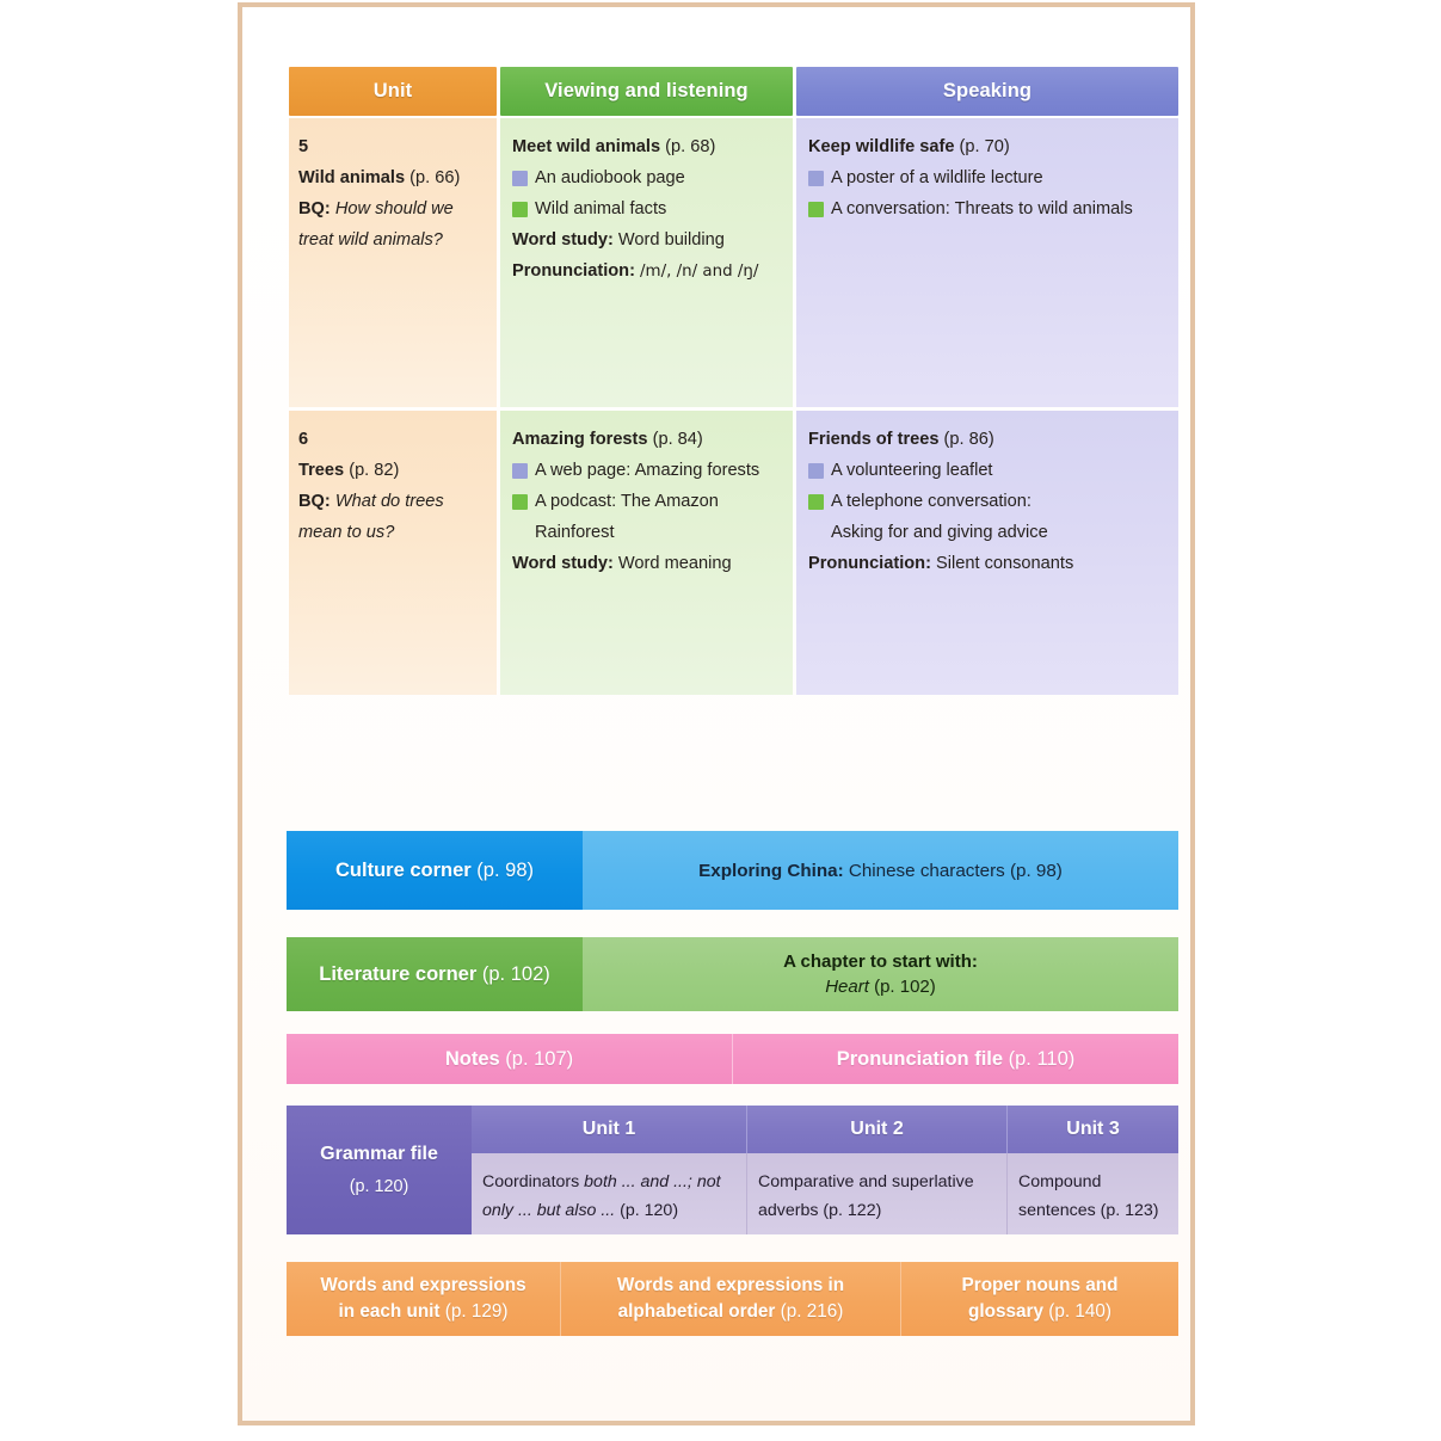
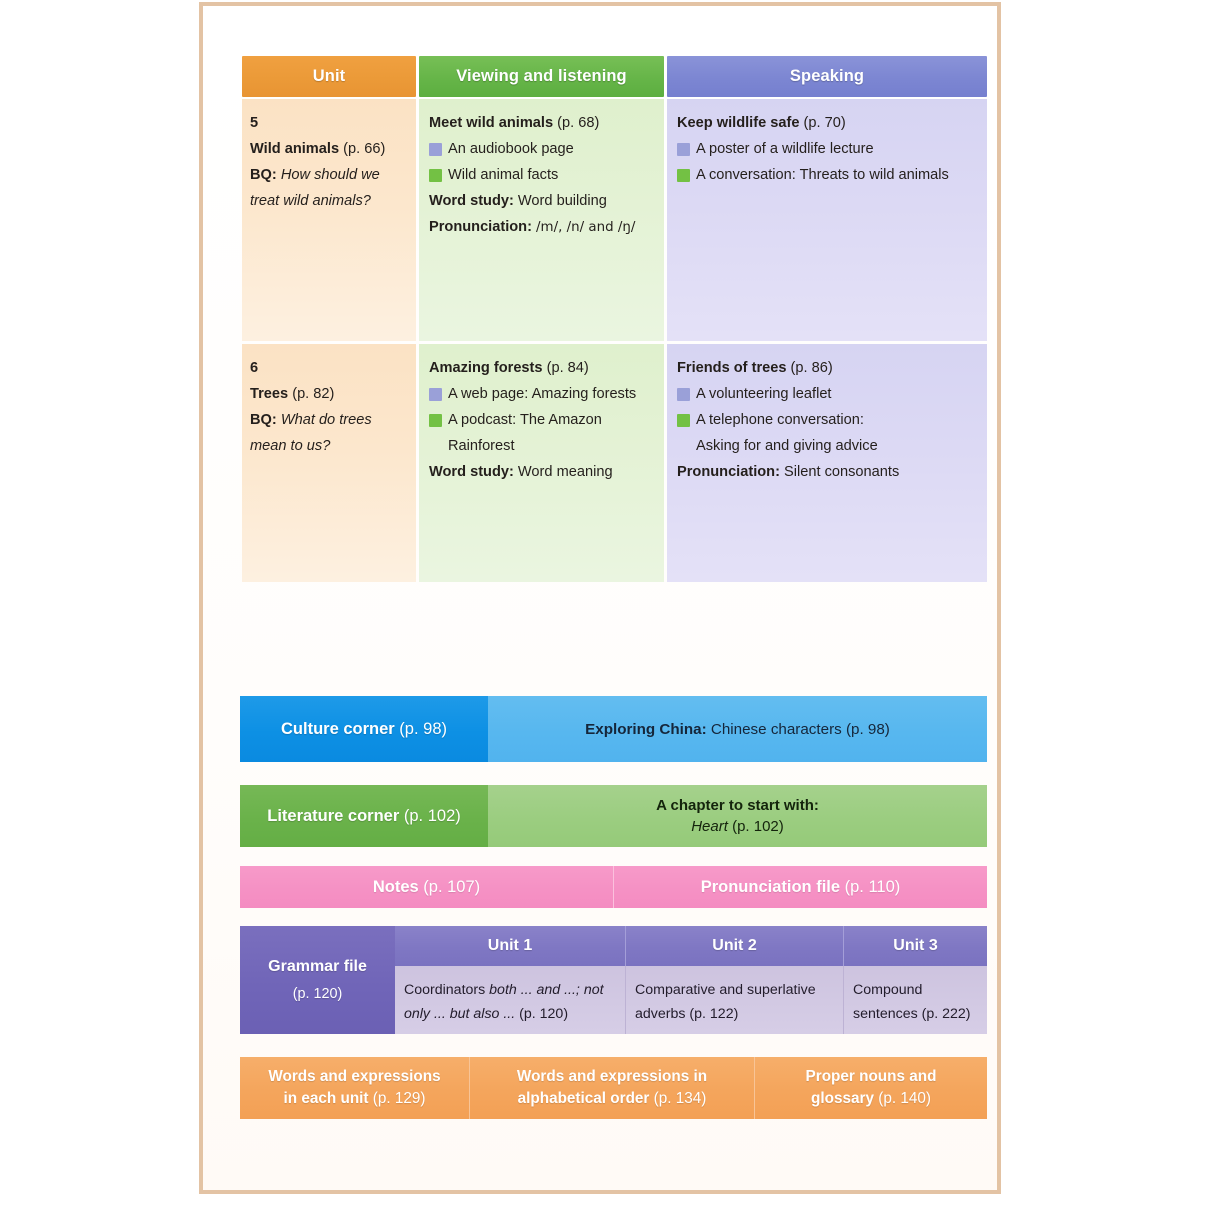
  Unit
  Viewing and listening
  Speaking
  5
  Wild animals (p. 66)
  BQ: How should we
  treat wild animals?
  Meet wild animals (p. 68)
  An audiobook page
  Wild animal facts
  Word study: Word building
  Pronunciation: /m/, /n/ and /ŋ/
  Keep wildlife safe (p. 70)
  A poster of a wildlife lecture
  A conversation: Threats to wild animals
  6
  Trees (p. 82)
  BQ: What do trees
  mean to us?
  Amazing forests (p. 84)
  A web page: Amazing forests
  A podcast: The Amazon
  Rainforest
  Word study: Word meaning
  Friends of trees (p. 86)
  A volunteering leaflet
  A telephone conversation:
  Asking for and giving advice
  Pronunciation: Silent consonants
  Culture corner
  (p. 98)
  Exploring China:
  Chinese characters (p. 98)
  Literature corner
  (p. 102)
  A chapter to start with:
  Heart (p. 102)
  Notes
  (p. 107)
  Pronunciation file
  (p. 110)
  Grammar file
  (p. 120)
  Unit 1
  Coordinators both ... and ...; not only ... but also ... (p. 120)
  Unit 2
  Comparative and superlative adverbs (p. 122)
  Unit 3
- Compound sentences (p. 123)
+ Compound sentences (p. 222)
  Words and expressions
  in each unit (p. 129)
  Words and expressions in
- alphabetical order (p. 216)
+ alphabetical order (p. 134)
  Proper nouns and
  glossary (p. 140)
